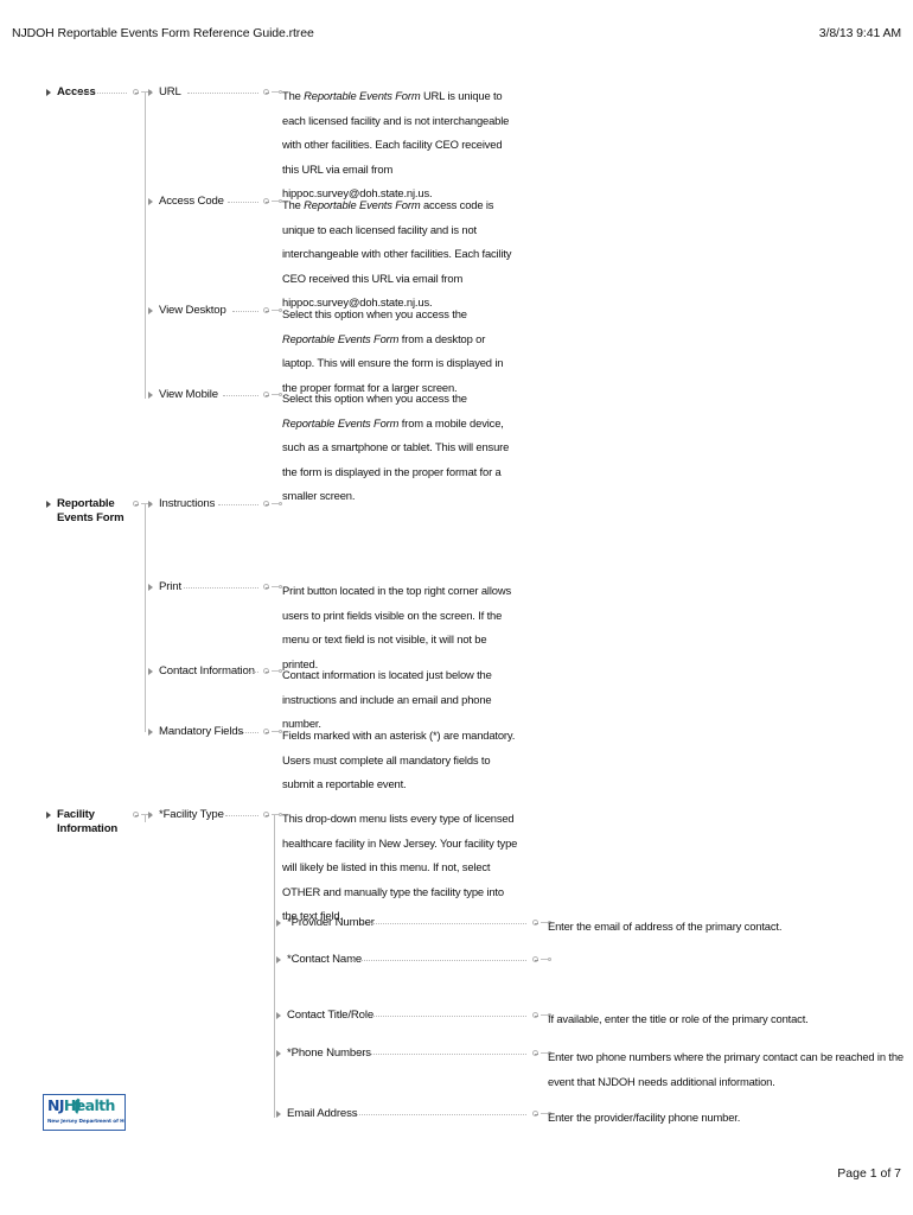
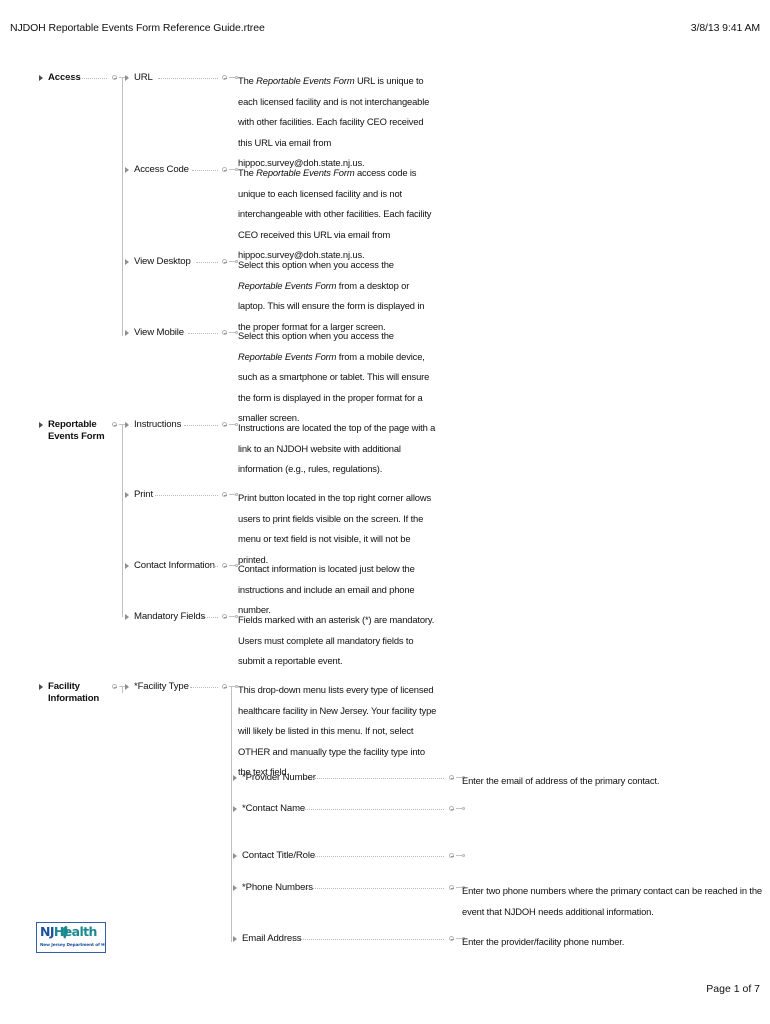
  NJDOH Reportable Events Form Reference Guide.rtree
  3/8/13 9:41 AM
  Access
  URL
  The Reportable Events Form URL is unique to each licensed facility and is not interchangeable with other facilities. Each facility CEO received this URL via email from hippoc.survey@doh.state.nj.us.
  Access Code
  The Reportable Events Form access code is unique to each licensed facility and is not interchangeable with other facilities. Each facility CEO received this URL via email from hippoc.survey@doh.state.nj.us.
  View Desktop
  Select this option when you access the Reportable Events Form from a desktop or laptop. This will ensure the form is displayed in the proper format for a larger screen.
  View Mobile
  Select this option when you access the Reportable Events Form from a mobile device, such as a smartphone or tablet. This will ensure the form is displayed in the proper format for a smaller screen.
  Reportable Events Form
  Instructions
+ Instructions are located the top of the page with a link to an NJDOH website with additional information (e.g., rules, regulations).
  Print
  Print button located in the top right corner allows users to print fields visible on the screen. If the menu or text field is not visible, it will not be printed.
  Contact Information
  Contact information is located just below the instructions and include an email and phone number.
  Mandatory Fields
  Fields marked with an asterisk (*) are mandatory. Users must complete all mandatory fields to submit a reportable event.
  Facility Information
  *Facility Type
  This drop-down menu lists every type of licensed healthcare facility in New Jersey. Your facility type will likely be listed in this menu. If not, select OTHER and manually type the facility type into the text field.
  *Provider Number
  Enter the email of address of the primary contact.
  *Contact Name
  Contact Title/Role
- If available, enter the title or role of the primary contact.
  *Phone Numbers
  Enter two phone numbers where the primary contact can be reached in the event that NJDOH needs additional information.
  Email Address
  Enter the provider/facility phone number.
  NJHalth
  Page 1 of 7
